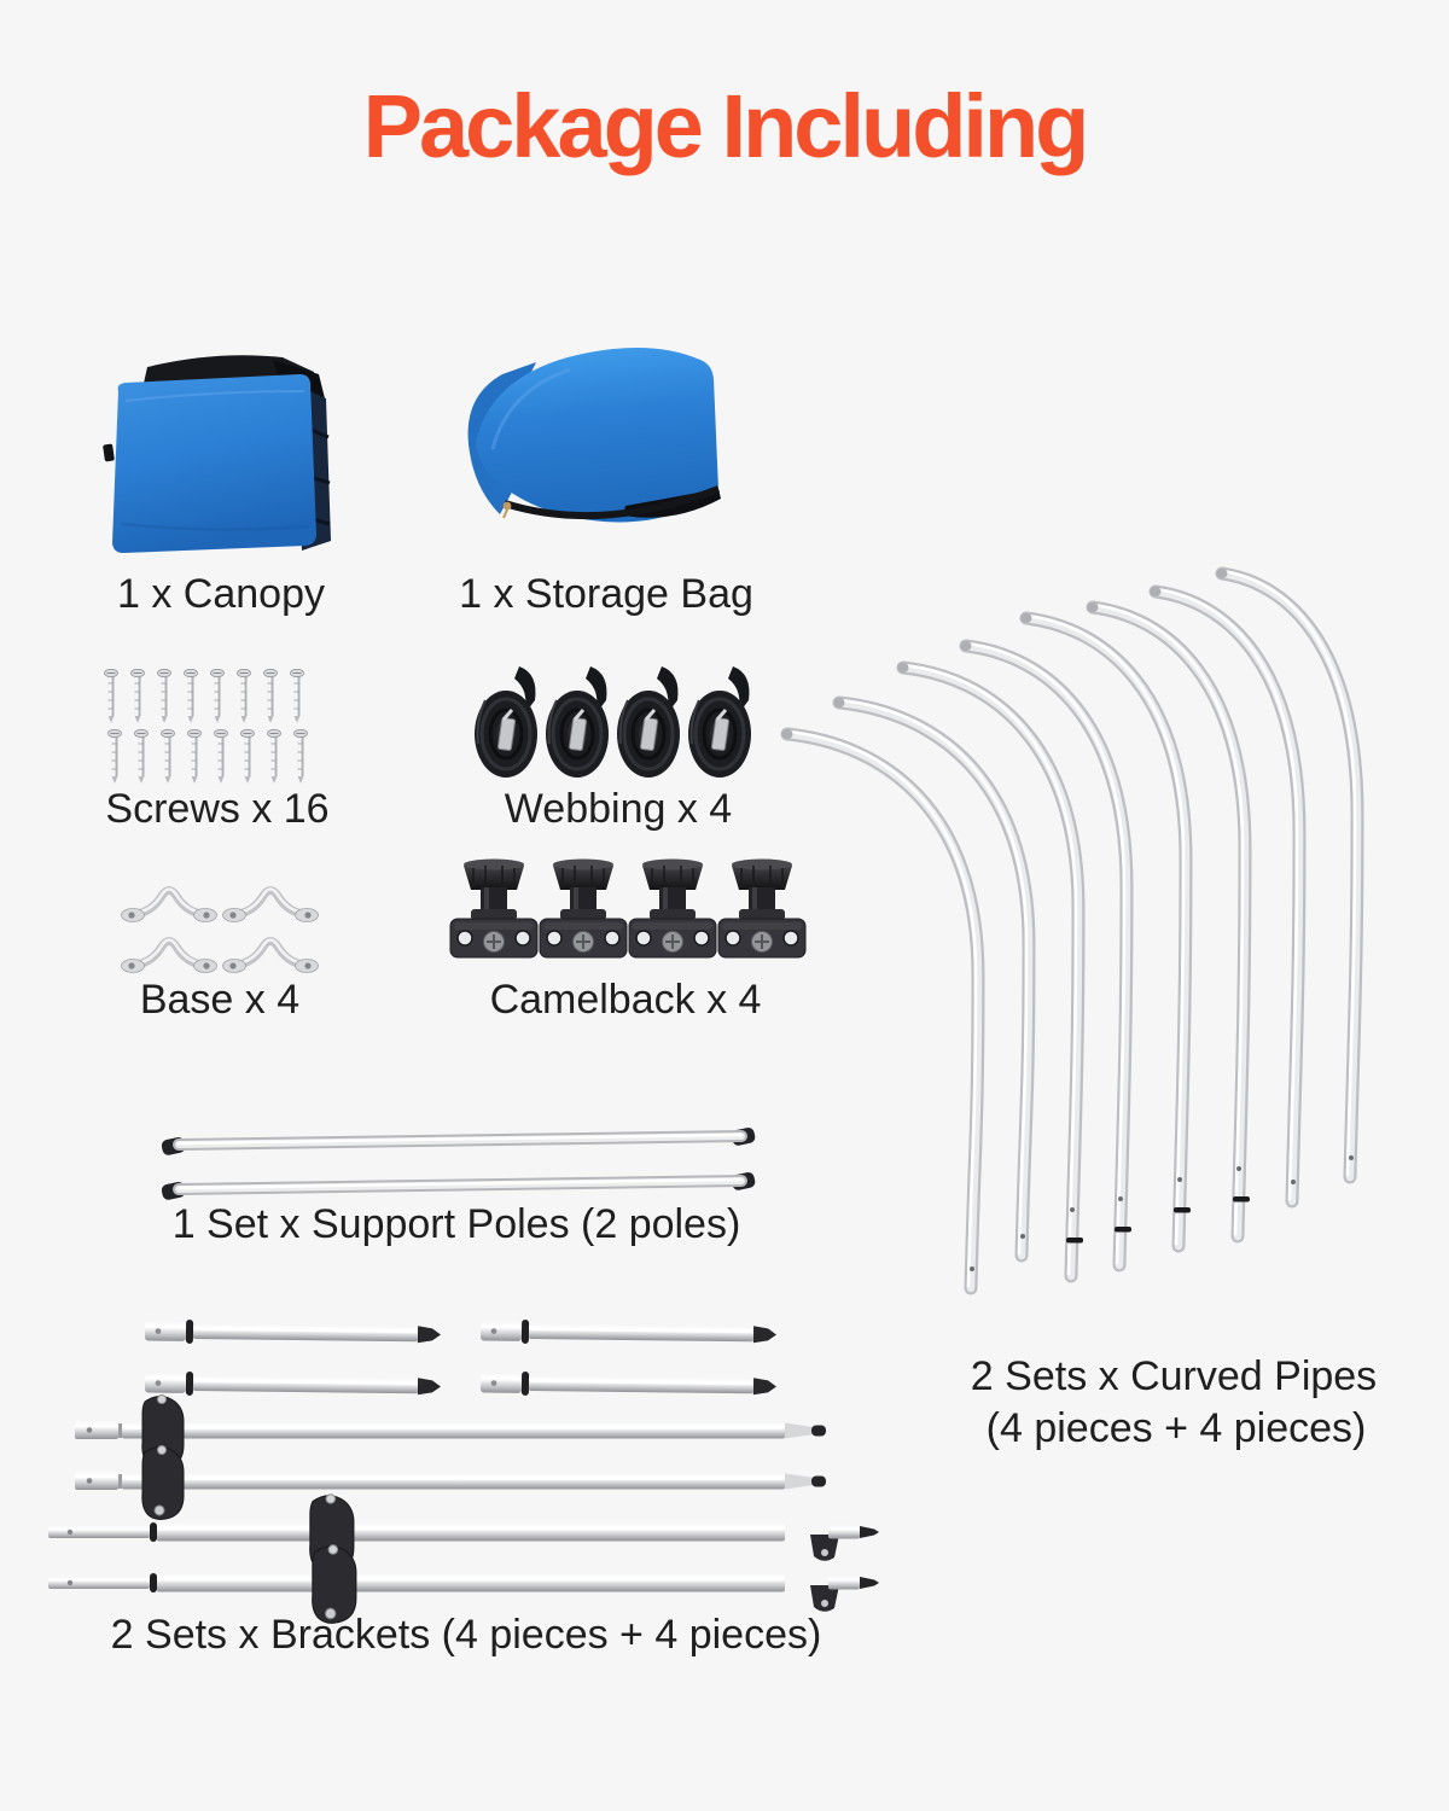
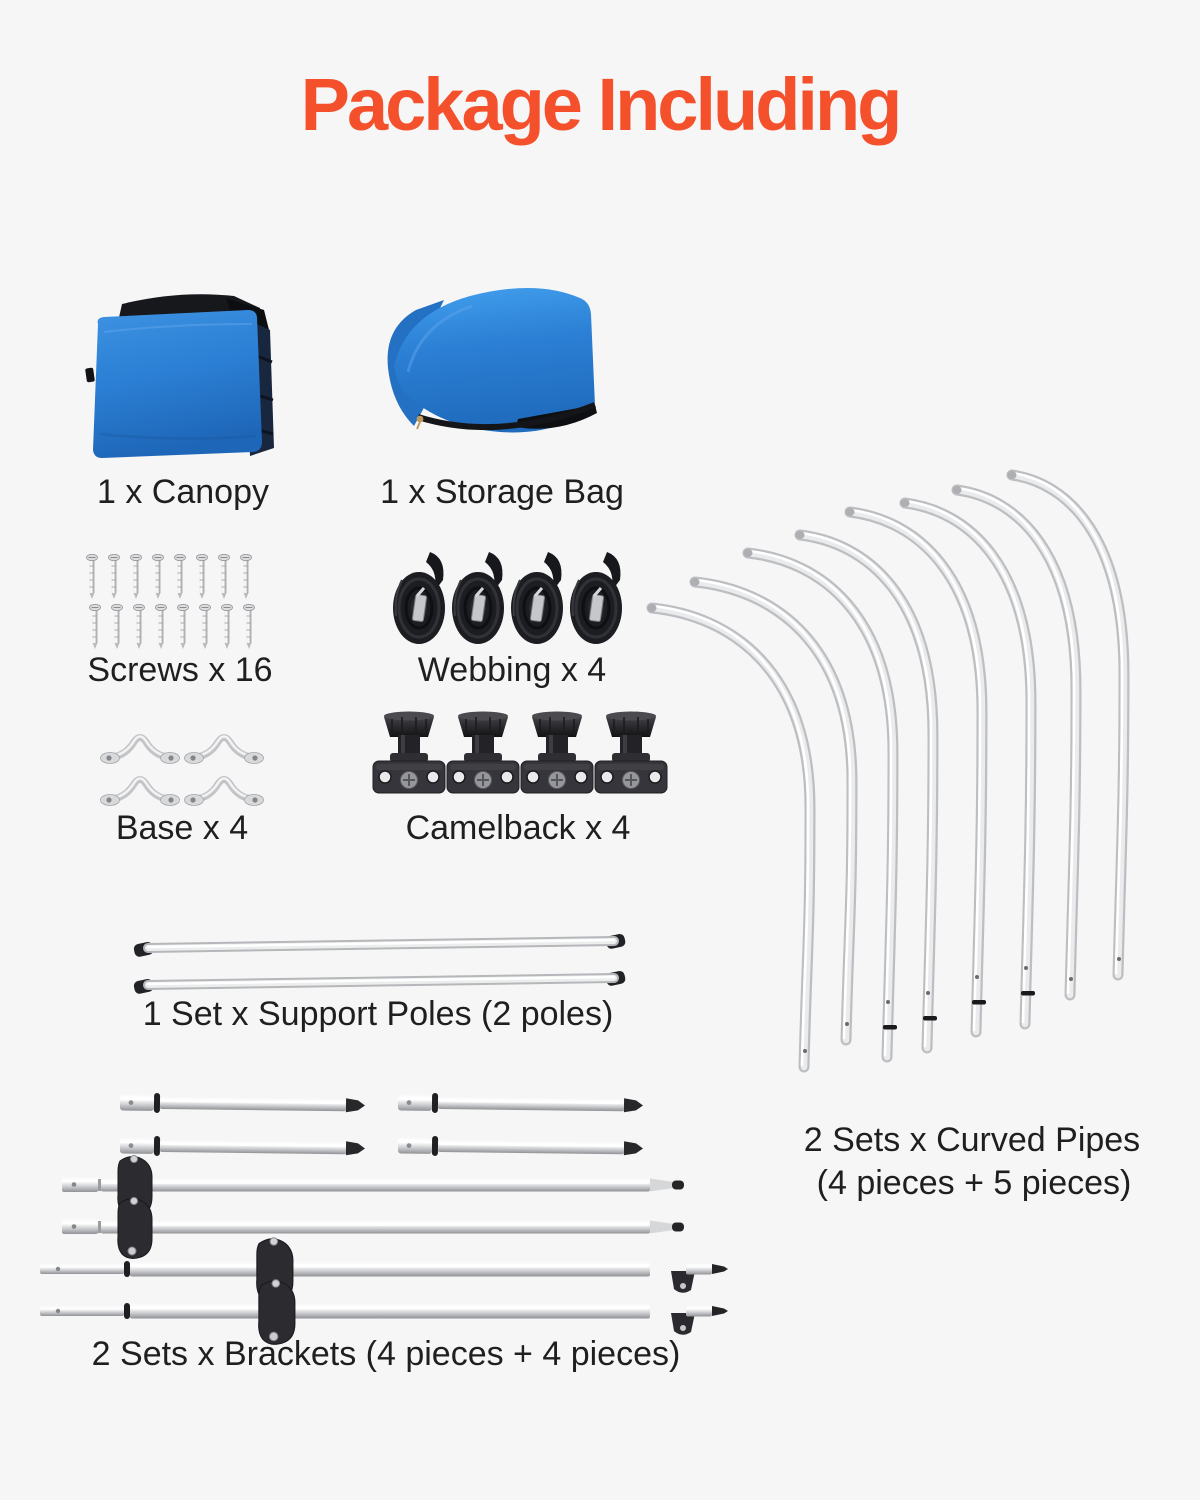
  Package Including
  1 x Canopy
  1 x Storage Bag
  Screws x 16
  Webbing x 4
  Base x 4
  Camelback x 4
  1 Set x Support Poles (2 poles)
  2 Sets x Curved Pipes
- (4 pieces + 4 pieces)
+ (4 pieces + 5 pieces)
  2 Sets x Brackets (4 pieces + 4 pieces)
